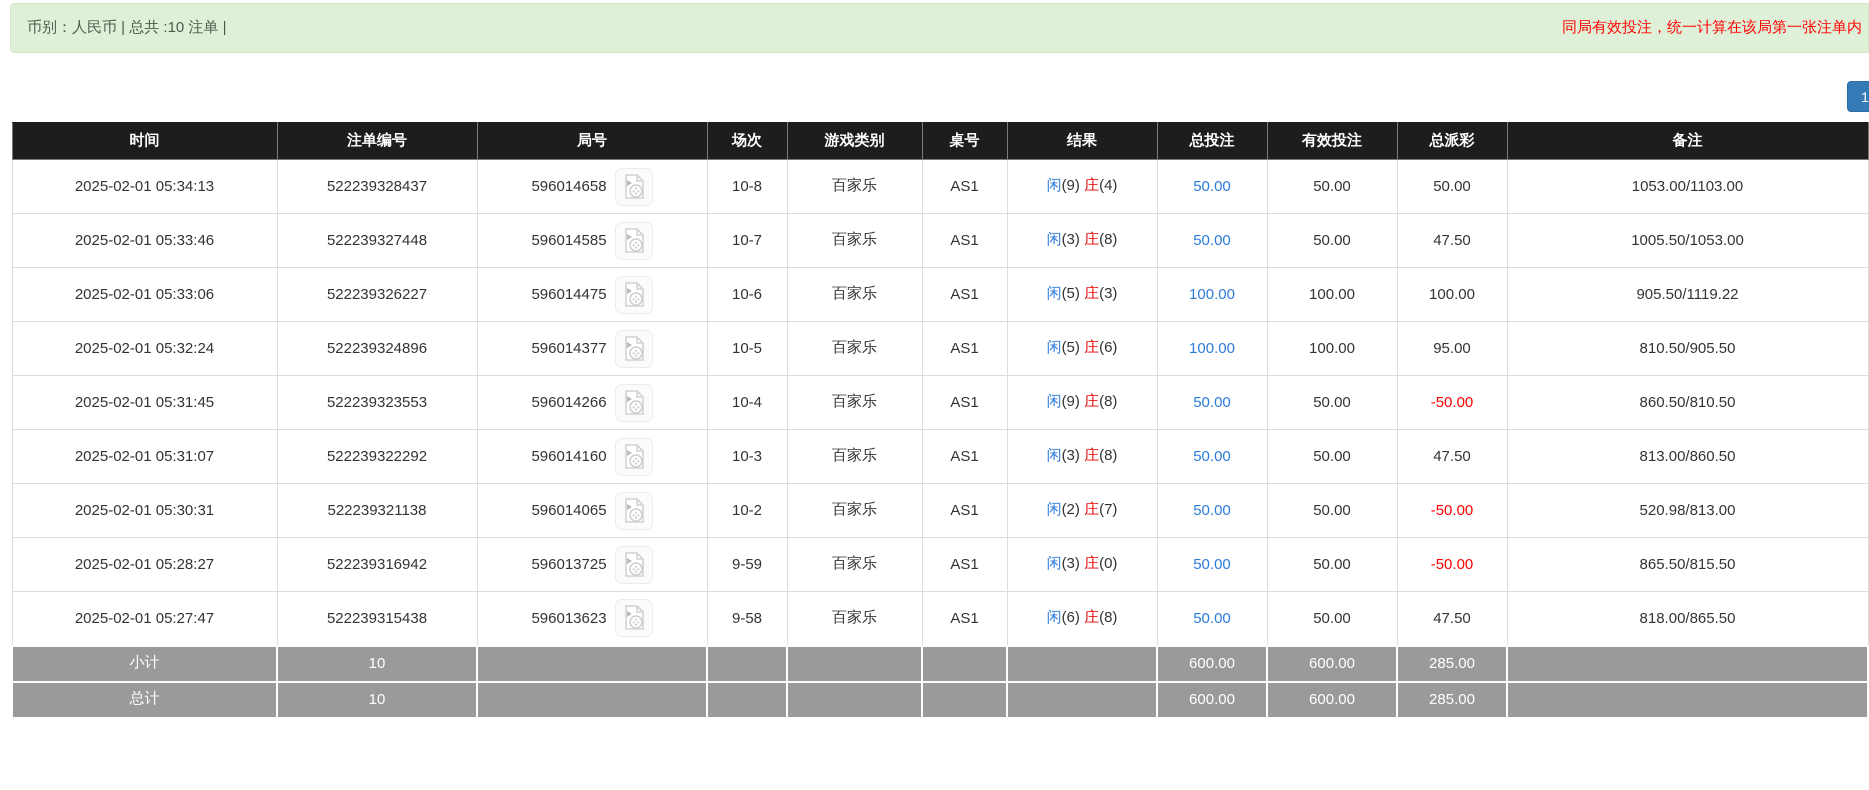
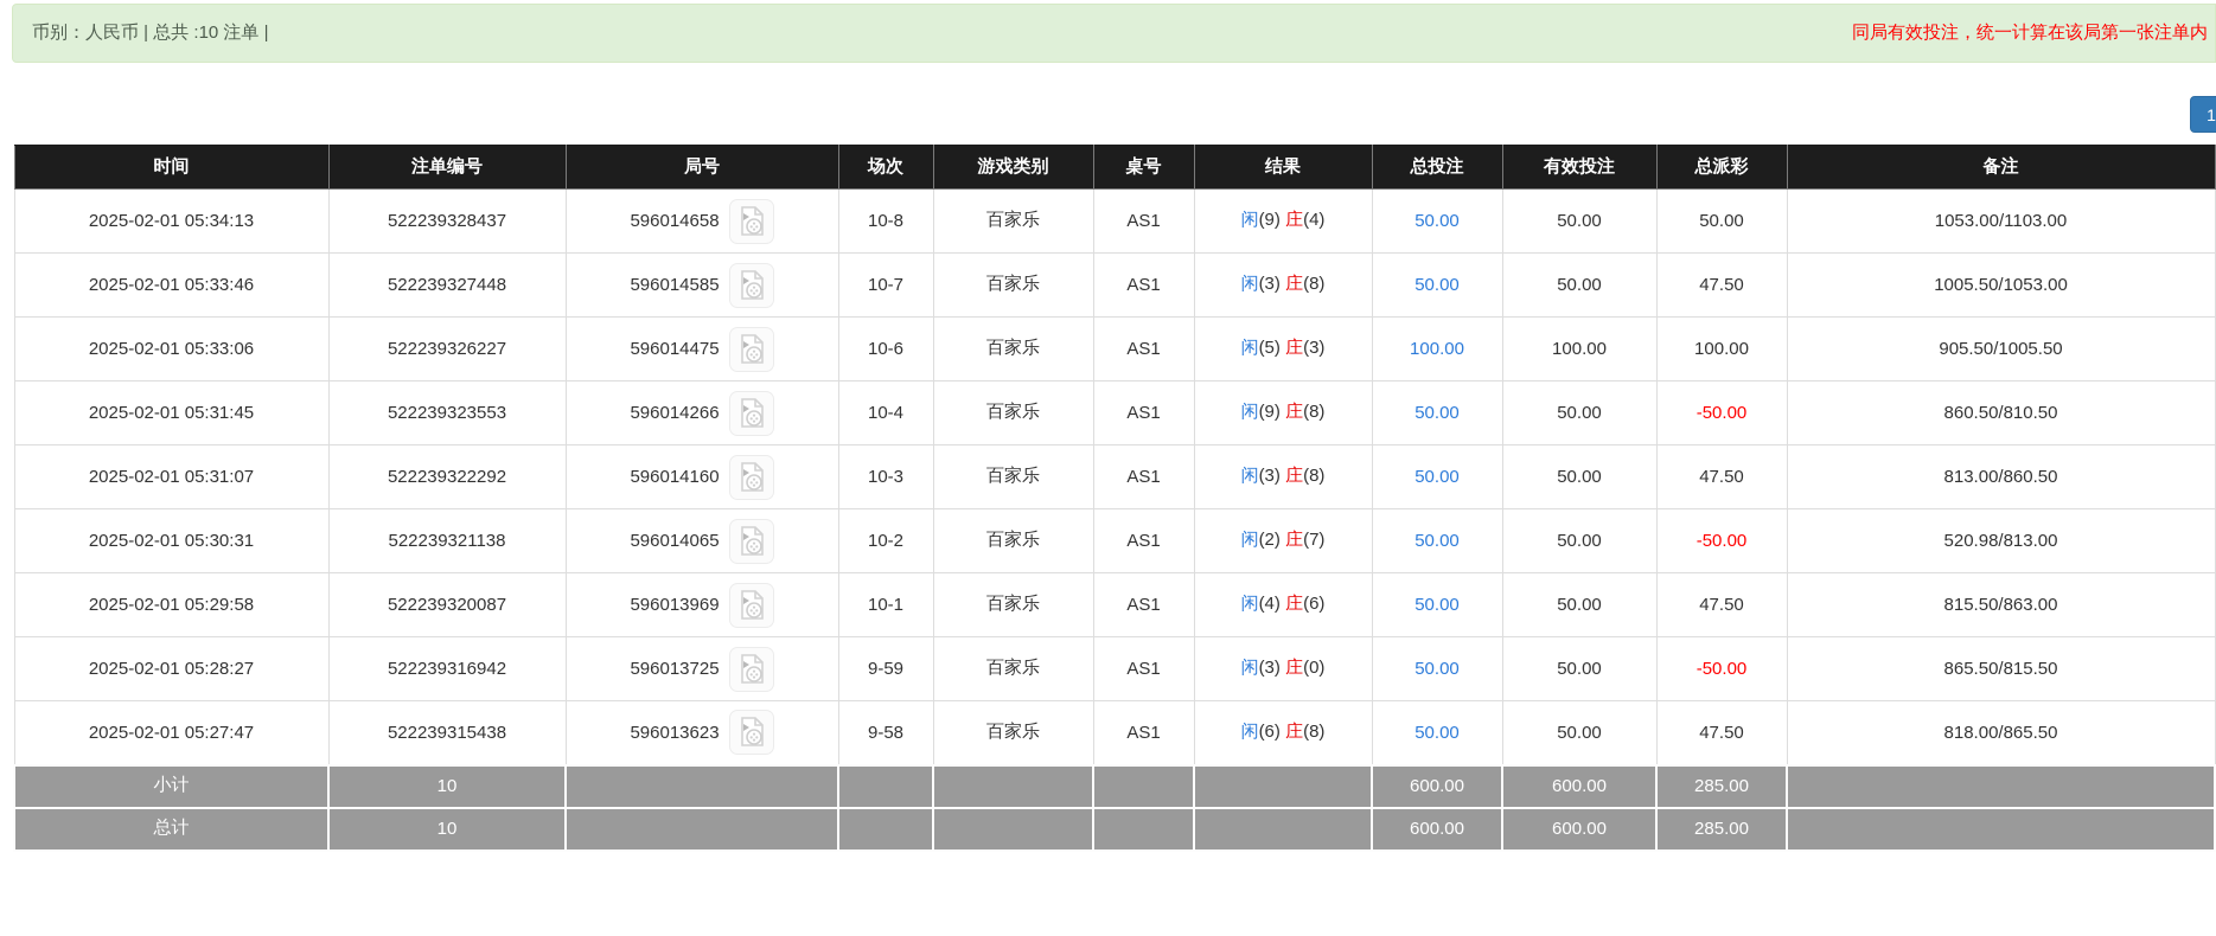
  币别：人民币 | 总共 :10 注单 |
  同局有效投注，统一计算在该局第一张注单内
  1
  时间	注单编号	局号	场次	游戏类别	桌号	结果	总投注	有效投注	总派彩	备注
  2025-02-01 05:34:13	522239328437	596014658	10-8	百家乐	AS1	闲(9) 庄(4)	50.00	50.00	50.00	1053.00/1103.00
  2025-02-01 05:33:46	522239327448	596014585	10-7	百家乐	AS1	闲(3) 庄(8)	50.00	50.00	47.50	1005.50/1053.00
- 2025-02-01 05:33:06	522239326227	596014475	10-6	百家乐	AS1	闲(5) 庄(3)	100.00	100.00	100.00	905.50/1119.22
+ 2025-02-01 05:33:06	522239326227	596014475	10-6	百家乐	AS1	闲(5) 庄(3)	100.00	100.00	100.00	905.50/1005.50
- 2025-02-01 05:32:24	522239324896	596014377	10-5	百家乐	AS1	闲(5) 庄(6)	100.00	100.00	95.00	810.50/905.50
  2025-02-01 05:31:45	522239323553	596014266	10-4	百家乐	AS1	闲(9) 庄(8)	50.00	50.00	-50.00	860.50/810.50
  2025-02-01 05:31:07	522239322292	596014160	10-3	百家乐	AS1	闲(3) 庄(8)	50.00	50.00	47.50	813.00/860.50
  2025-02-01 05:30:31	522239321138	596014065	10-2	百家乐	AS1	闲(2) 庄(7)	50.00	50.00	-50.00	520.98/813.00
+ 2025-02-01 05:29:58	522239320087	596013969	10-1	百家乐	AS1	闲(4) 庄(6)	50.00	50.00	47.50	815.50/863.00
  2025-02-01 05:28:27	522239316942	596013725	9-59	百家乐	AS1	闲(3) 庄(0)	50.00	50.00	-50.00	865.50/815.50
  2025-02-01 05:27:47	522239315438	596013623	9-58	百家乐	AS1	闲(6) 庄(8)	50.00	50.00	47.50	818.00/865.50
  小计	10						600.00	600.00	285.00
  总计	10						600.00	600.00	285.00
